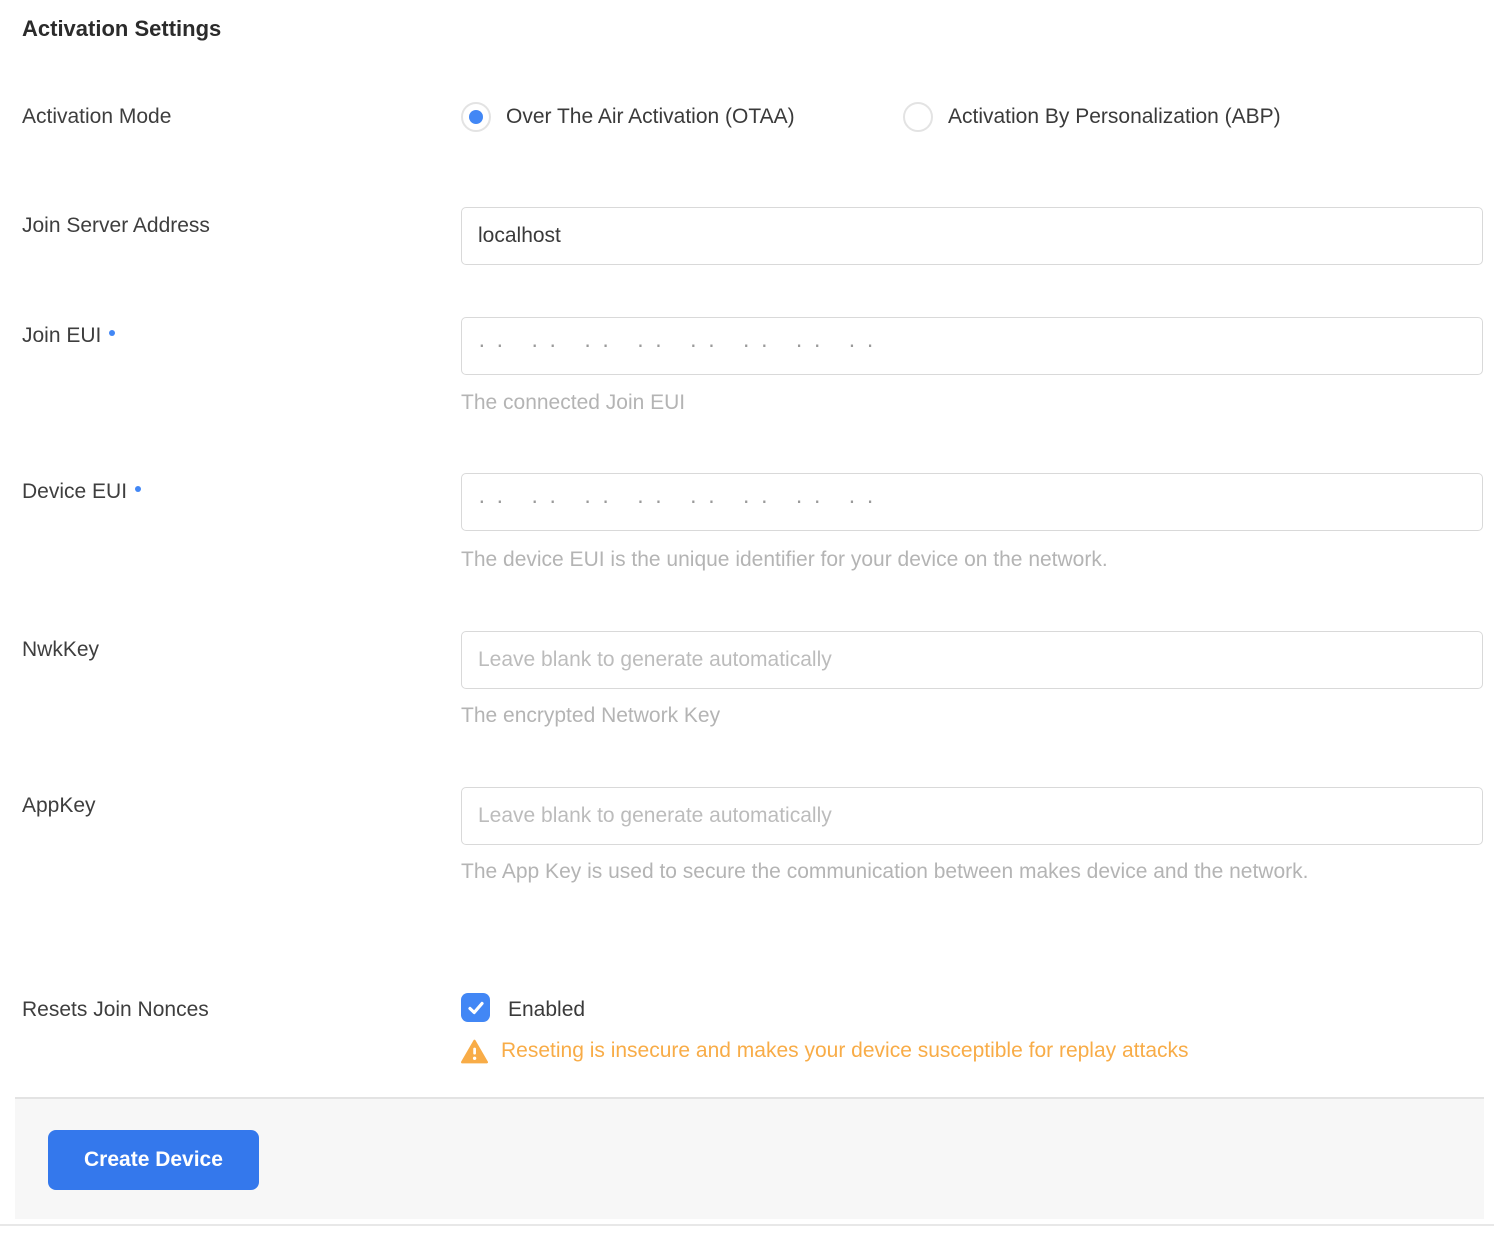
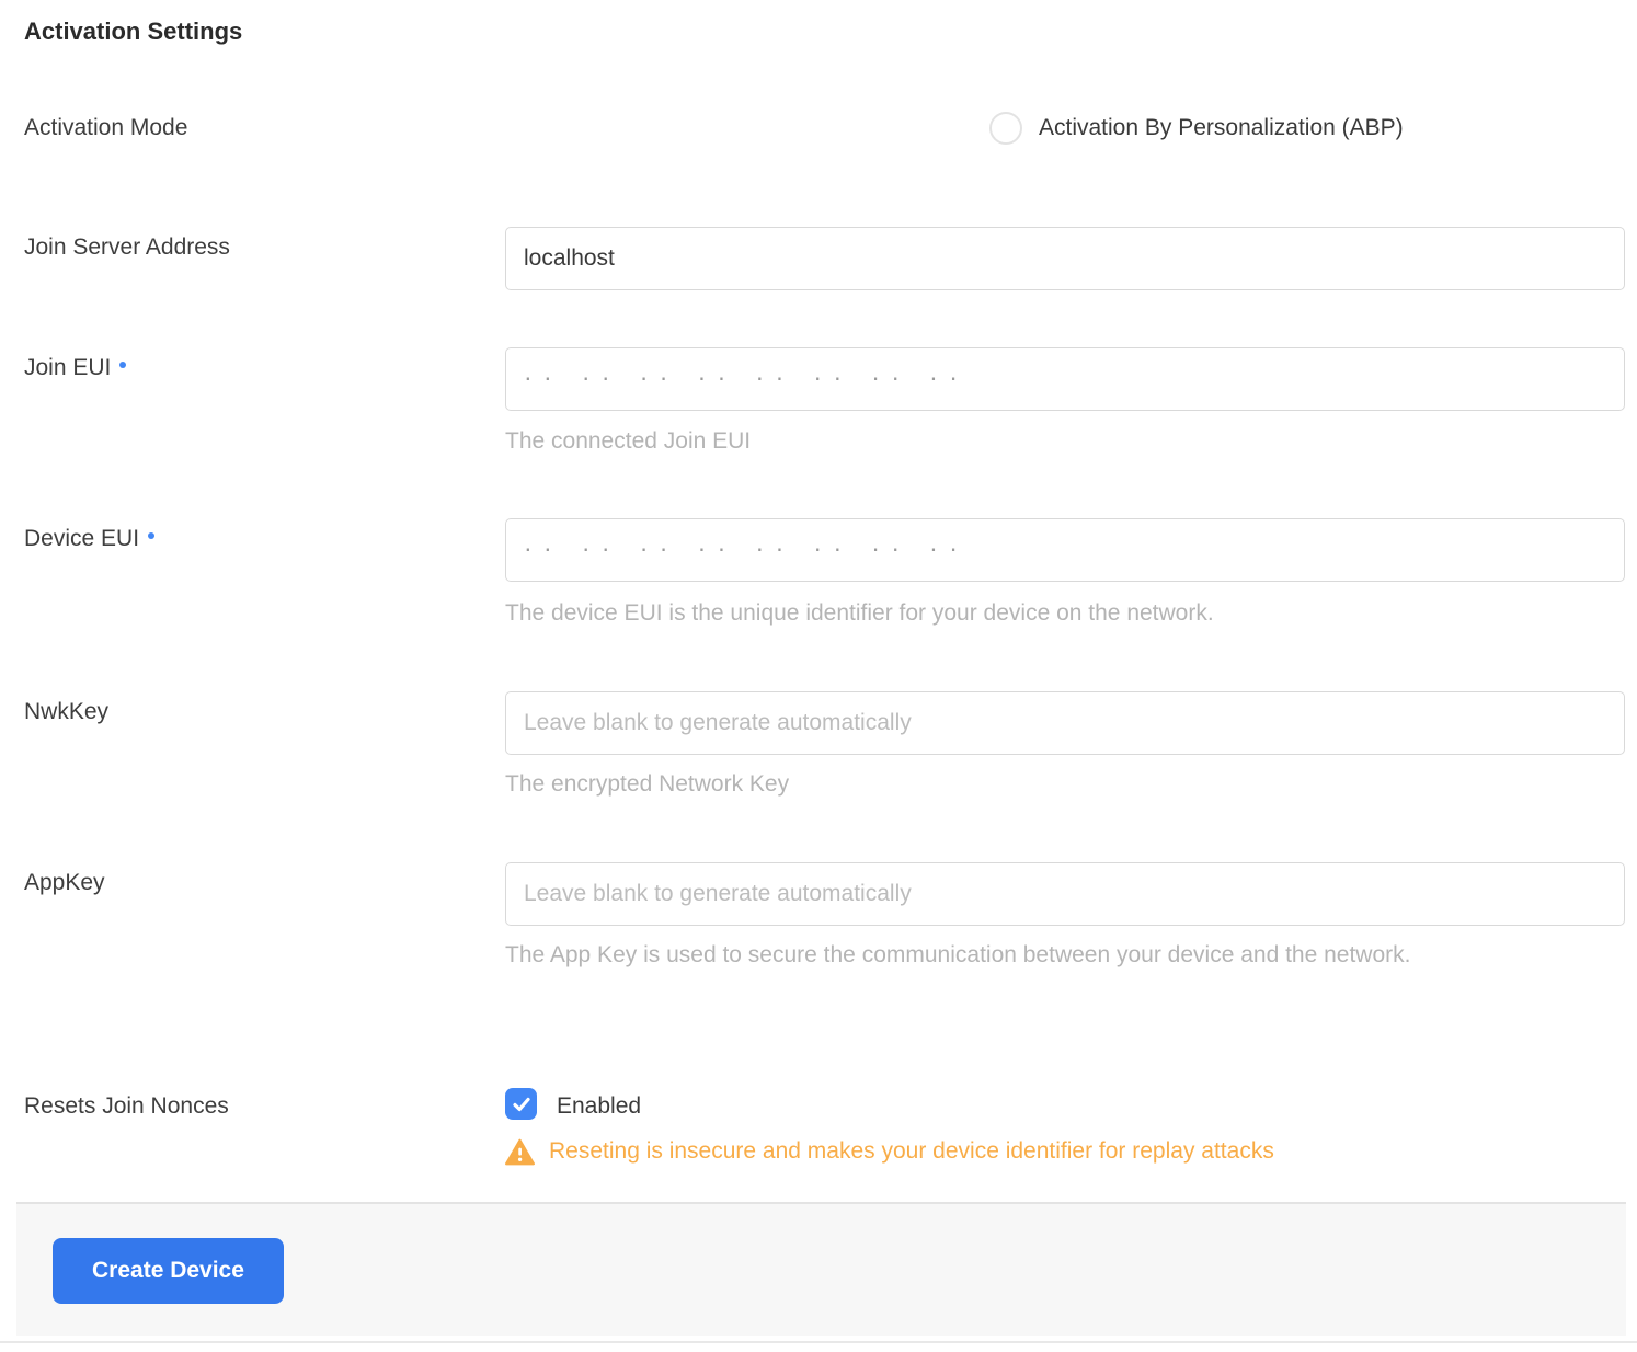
  Activation Settings
  Activation Mode
- Over The Air Activation (OTAA)
  Activation By Personalization (ABP)
  Join Server Address
  localhost
  Join EUI
  · · · · · · · · · · · · · · · ·
  The connected Join EUI
  Device EUI
  · · · · · · · · · · · · · · · ·
  The device EUI is the unique identifier for your device on the network.
  NwkKey
  Leave blank to generate automatically
  The encrypted Network Key
  AppKey
  Leave blank to generate automatically
- The App Key is used to secure the communication between makes device and the network.
+ The App Key is used to secure the communication between your device and the network.
  Resets Join Nonces
  Enabled
- Reseting is insecure and makes your device susceptible for replay attacks
+ Reseting is insecure and makes your device identifier for replay attacks
  Create Device
